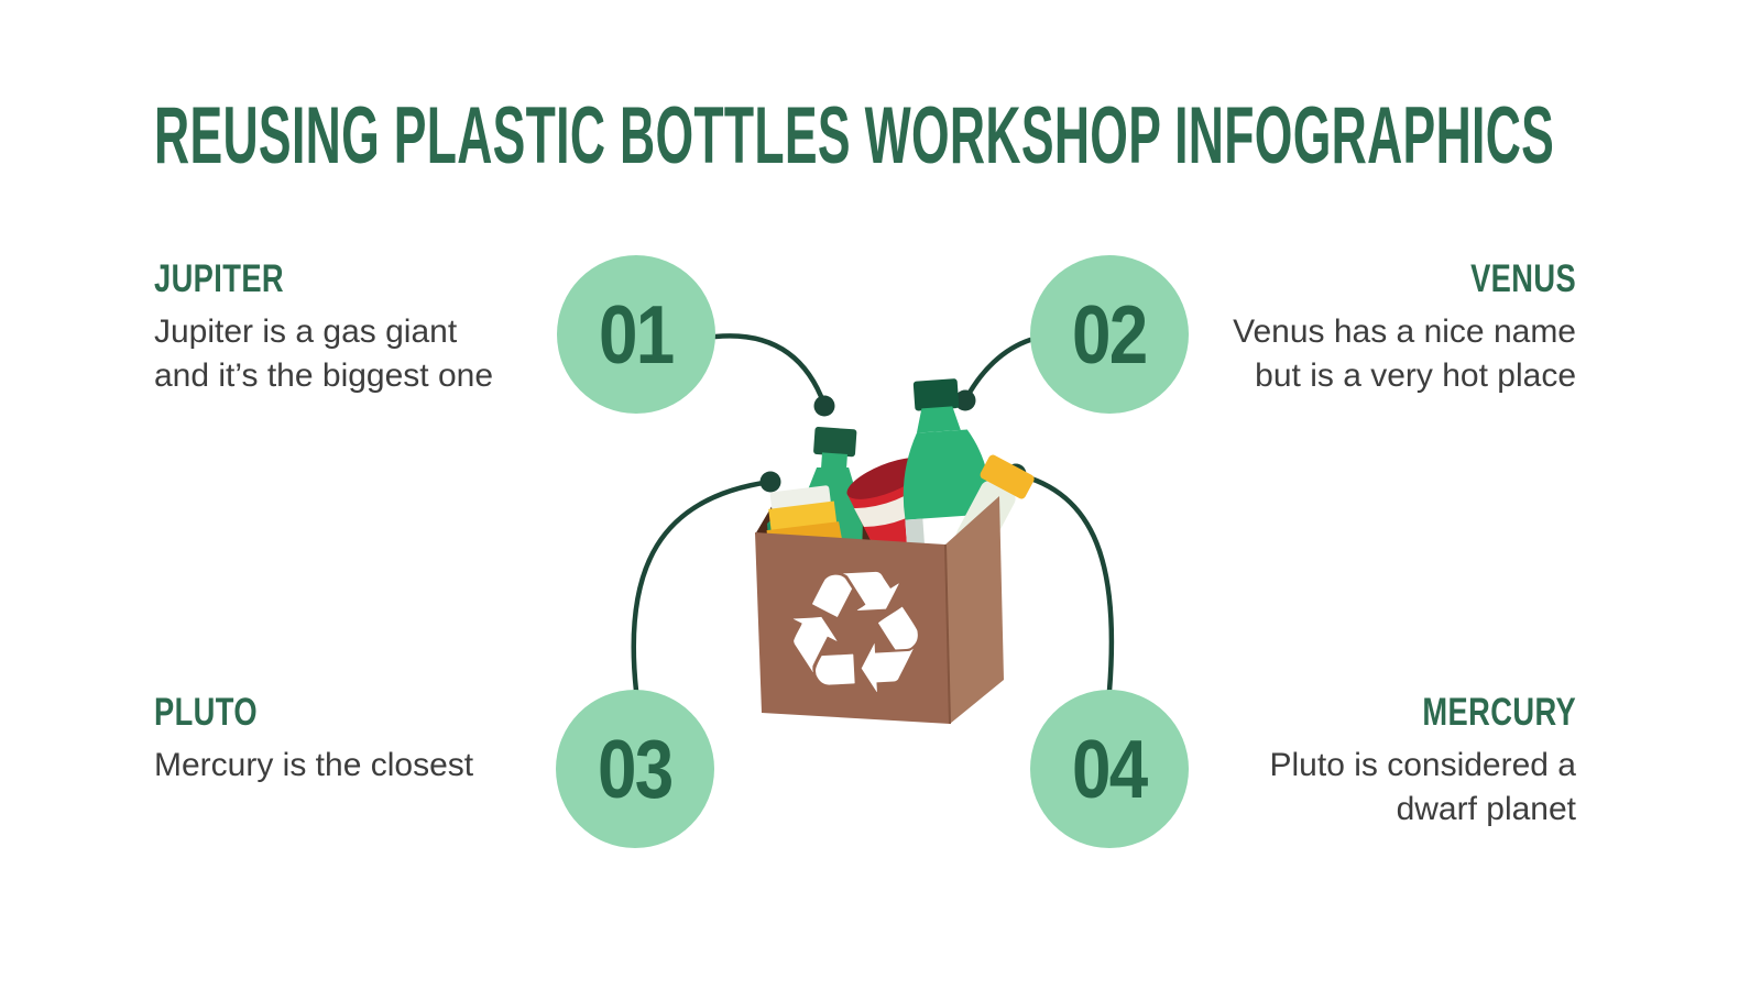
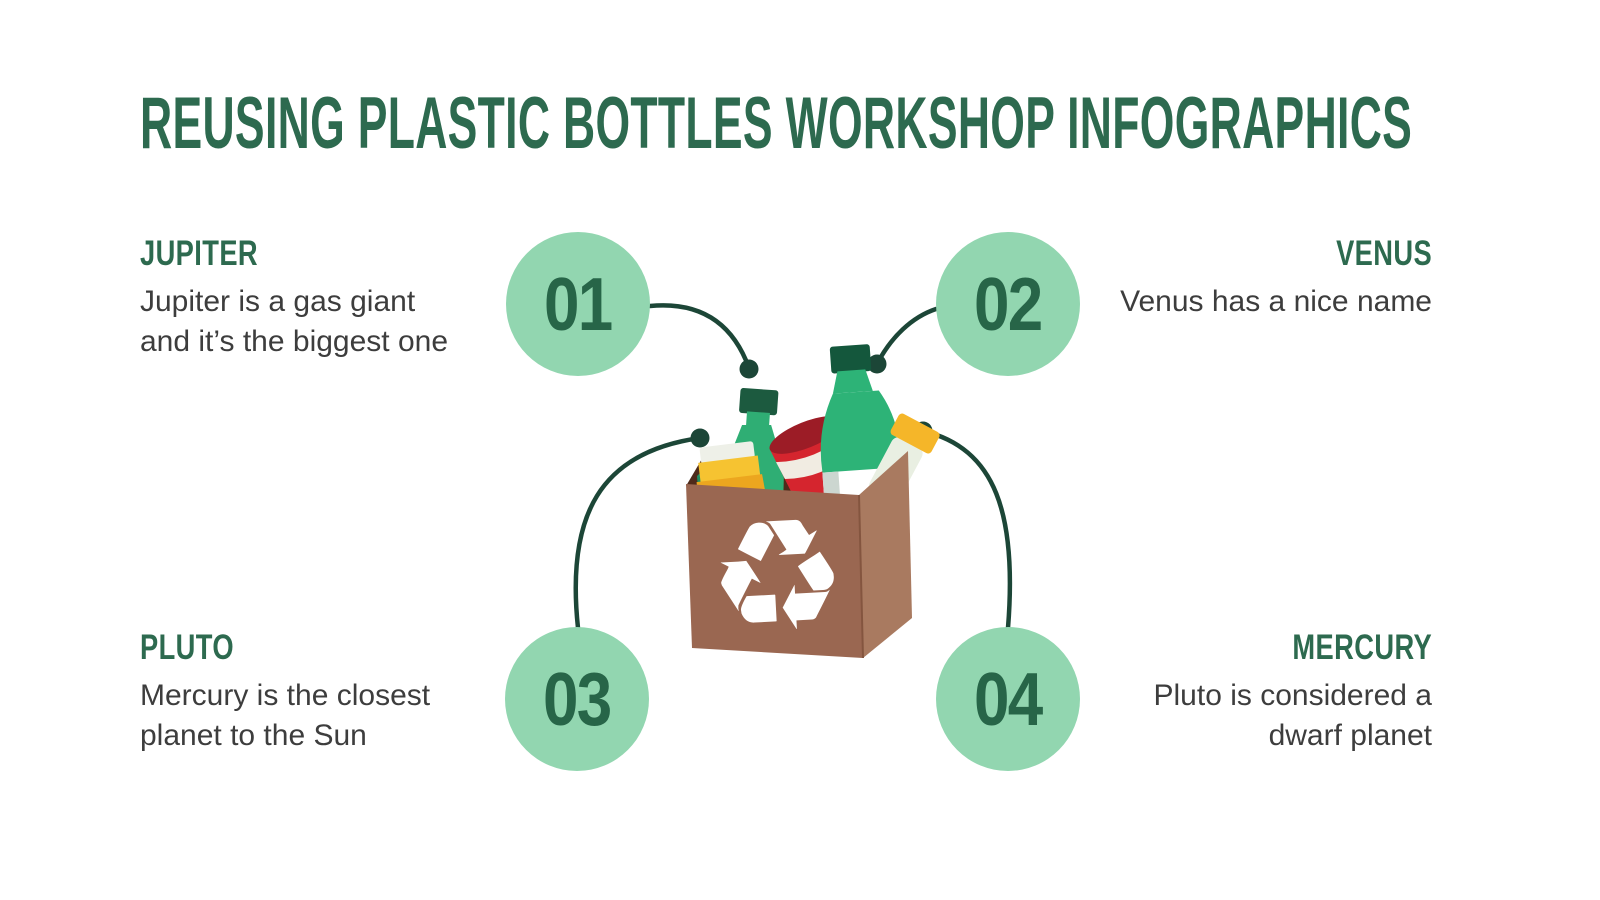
  REUSING PLASTIC BOTTLES WORKSHOP INFOGRAPHICS
  01
  02
  03
  04
  JUPITER
  Jupiter is a gas giant
  and it’s the biggest one
  VENUS
  Venus has a nice name
- but is a very hot place
  PLUTO
  Mercury is the closest
+ planet to the Sun
  MERCURY
  Pluto is considered a
  dwarf planet
